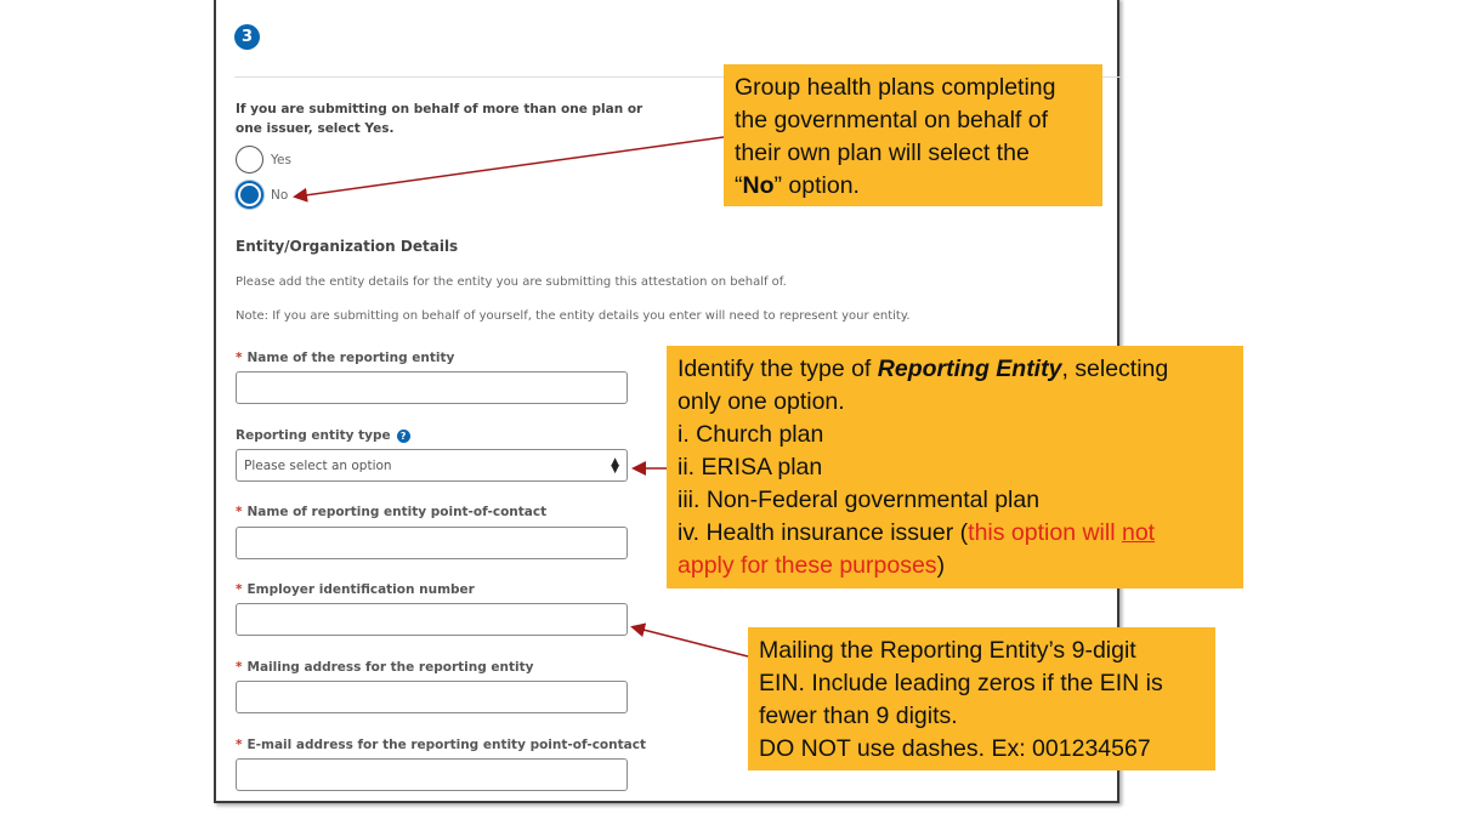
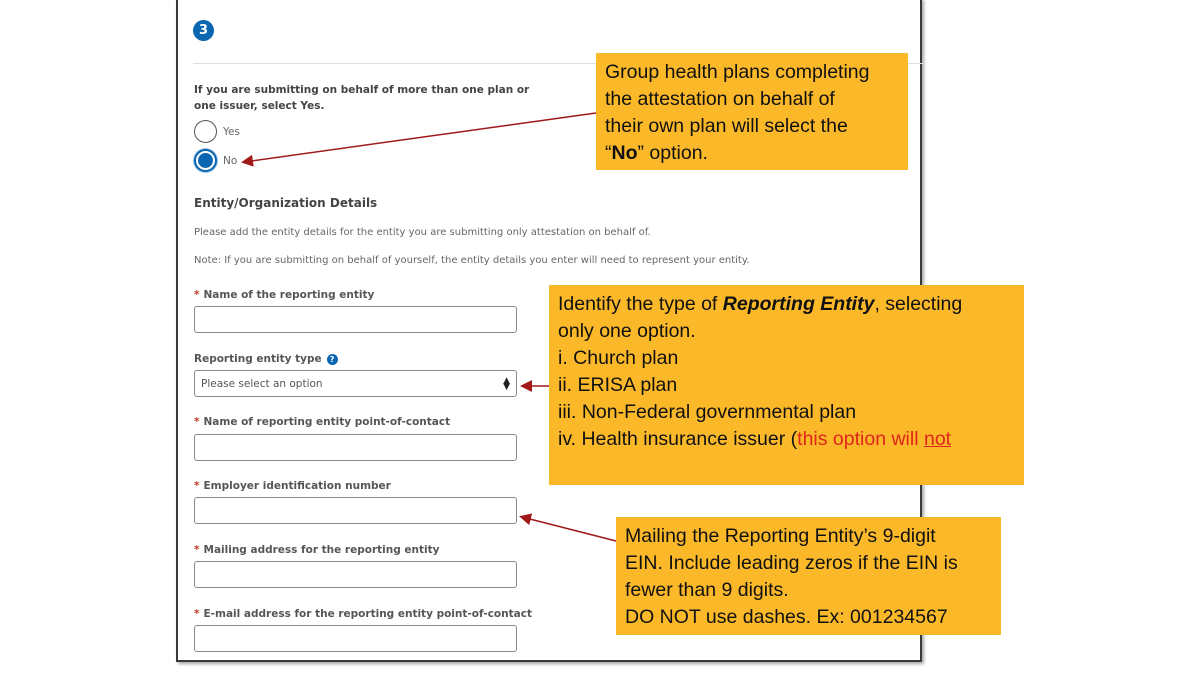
  3
  If you are submitting on behalf of more than one plan or one issuer, select Yes.
  Yes
  No
  Entity/Organization Details
- Please add the entity details for the entity you are submitting this attestation on behalf of.
+ Please add the entity details for the entity you are submitting only attestation on behalf of.
  Note: If you are submitting on behalf of yourself, the entity details you enter will need to represent your entity.
  *
  Name of the reporting entity
  Reporting entity type
  ?
  Please select an option
  ▲
  ▼
  *
  Name of reporting entity point-of-contact
  *
  Employer identification number
  *
  Mailing address for the reporting entity
  *
  E-mail address for the reporting entity point-of-contact
  Group health plans completing
- the governmental on behalf of
+ the attestation on behalf of
  their own plan will select the
  “No” option.
  Identify the type of Reporting Entity, selecting
  only one option.
  i. Church plan
  ii. ERISA plan
  iii. Non-Federal governmental plan
  iv. Health insurance issuer (this option will not
- apply for these purposes)
  Mailing the Reporting Entity’s 9-digit
  EIN. Include leading zeros if the EIN is
  fewer than 9 digits.
  DO NOT use dashes. Ex: 001234567
